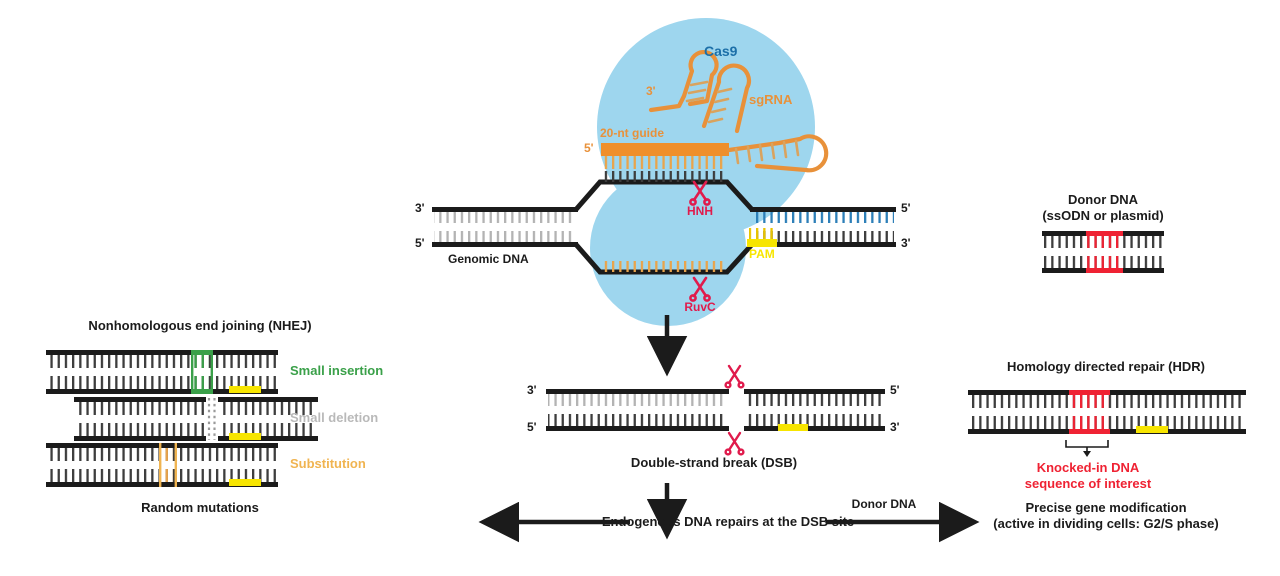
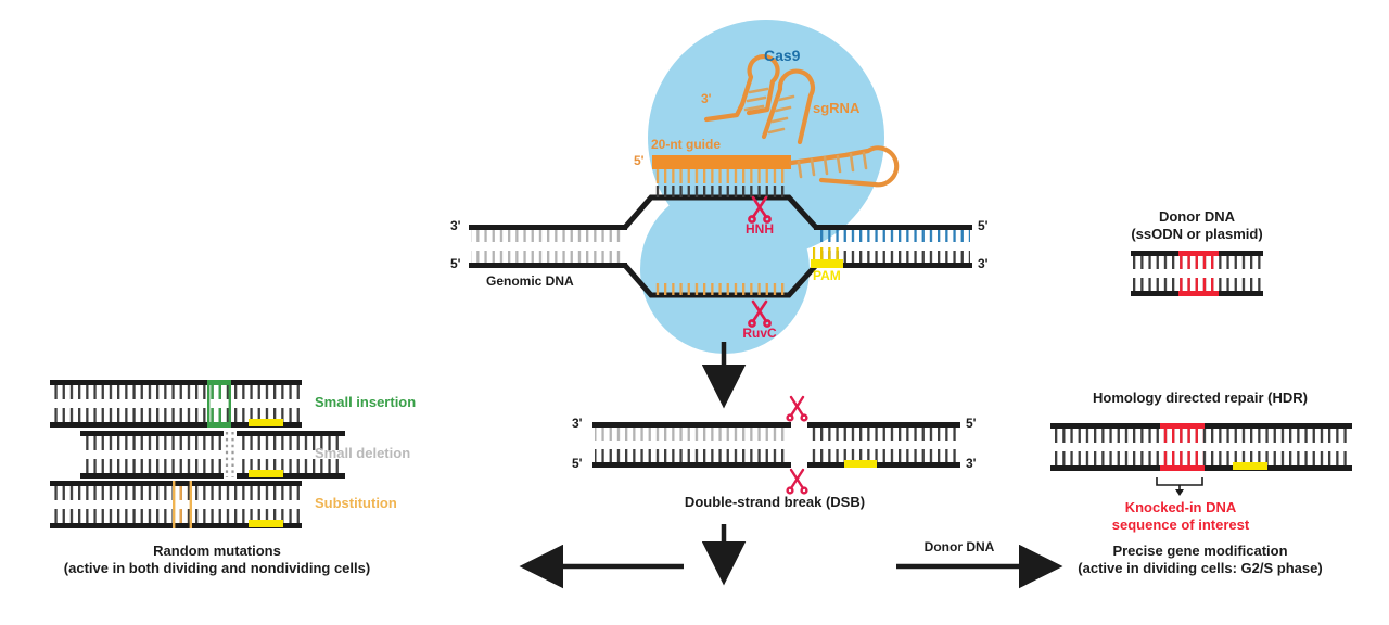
  Cas9
  sgRNA
  20-nt guide
  5'
  3'
  HNH
  RuvC
  PAM
  Genomic DNA
  3'
  5'
  5'
  3'
  3'
  5'
  5'
  3'
  Double-strand break (DSB)
- Endogenous DNA repairs at the DSB site
  Donor DNA
- Nonhomologous end joining (NHEJ)
  Small insertion
  Small deletion
  Substitution
  Random mutations
+ (active in both dividing and nondividing cells)
  Donor DNA
  (ssODN or plasmid)
  Homology directed repair (HDR)
  Knocked-in DNA
  sequence of interest
  Precise gene modification
  (active in dividing cells: G2/S phase)
